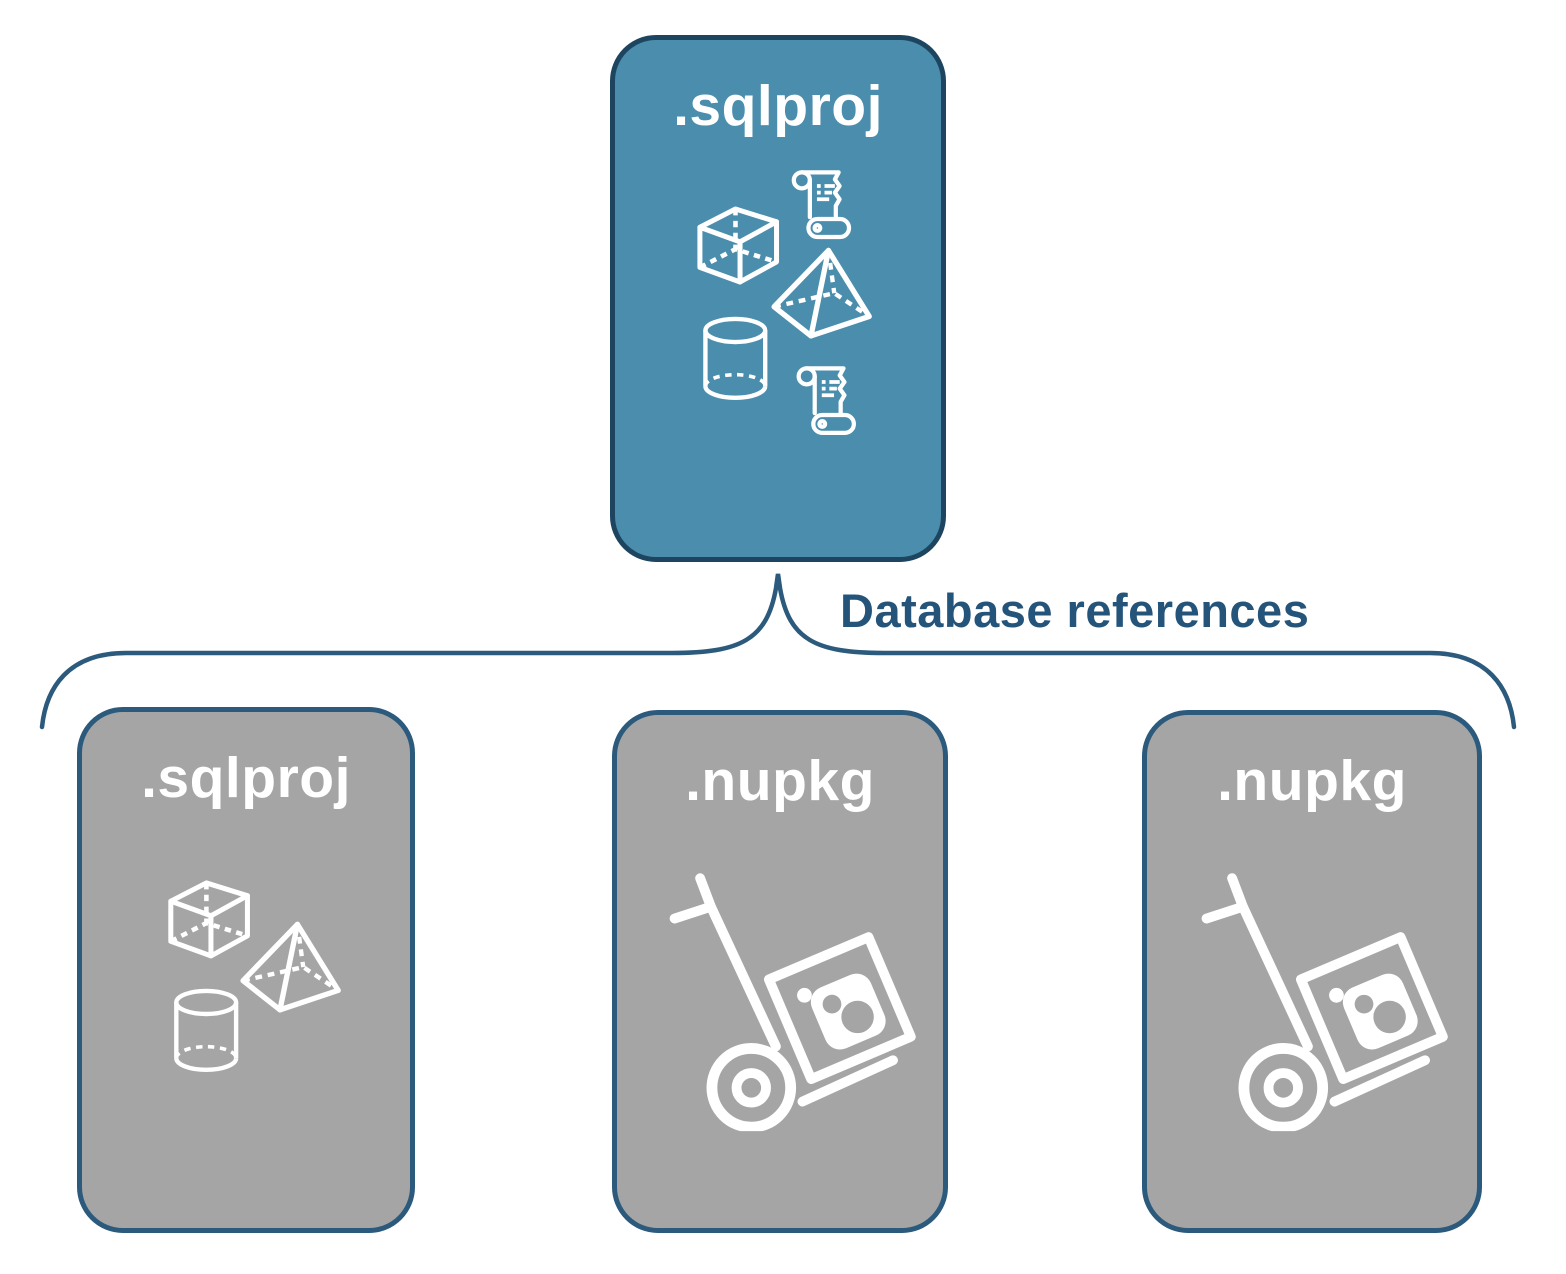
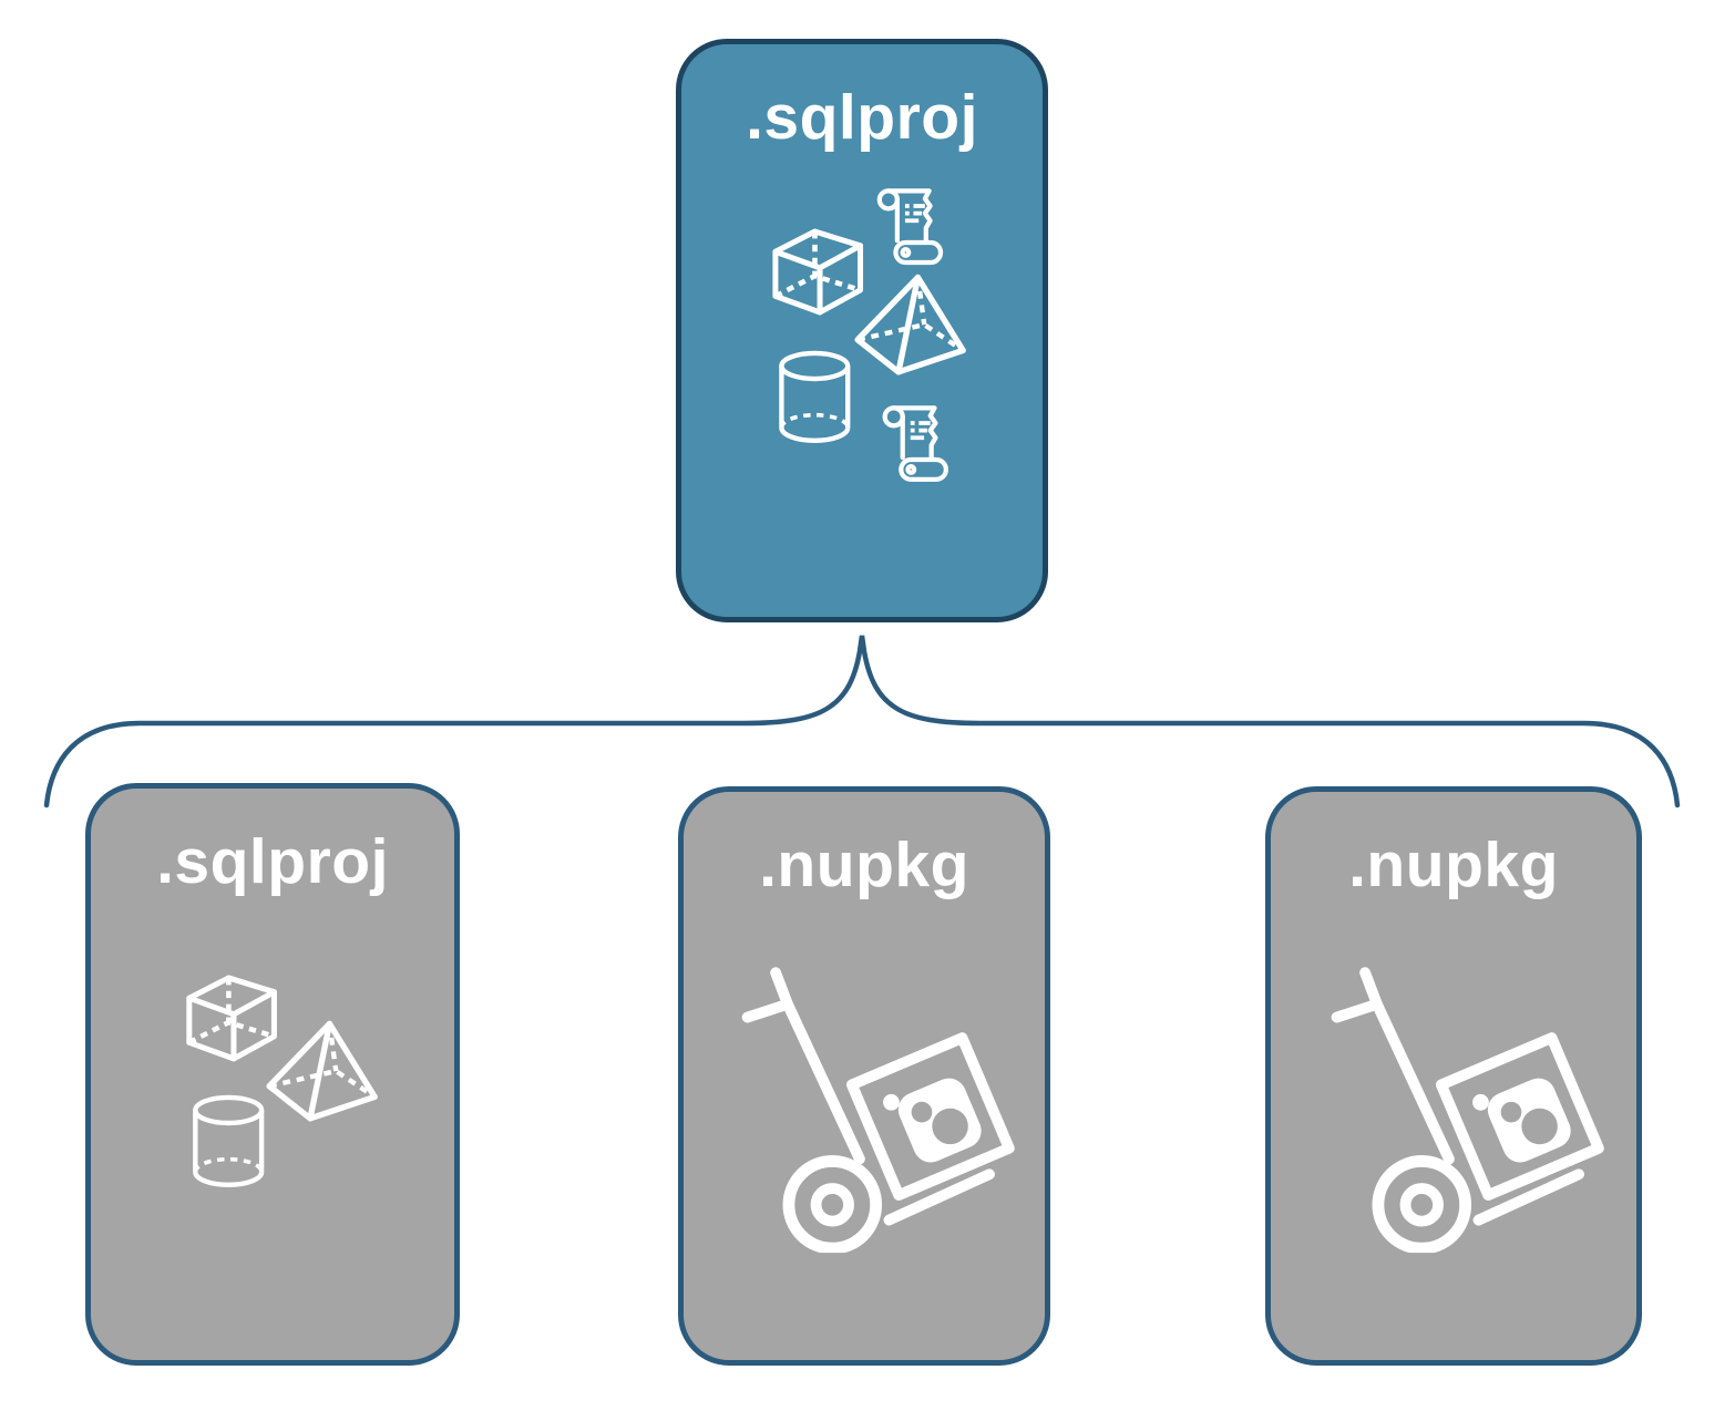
- Database references
  .sqlproj
  .sqlproj
  .nupkg
  .nupkg
